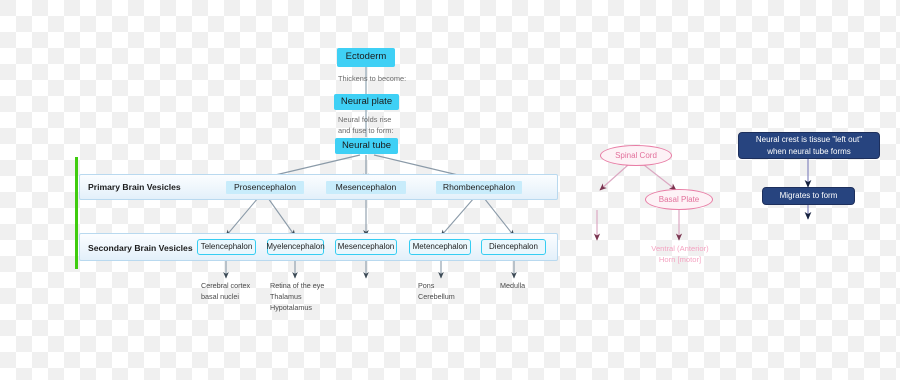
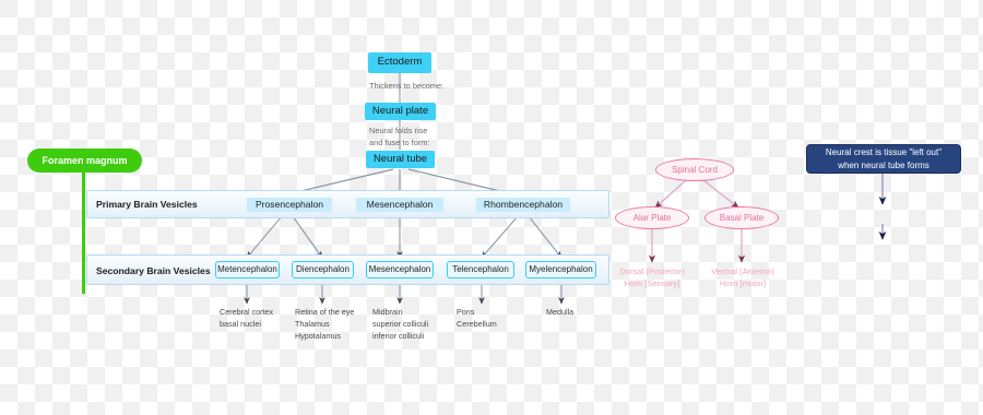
  Ectoderm
  Thickens to become:
  Neural plate
  Neural folds rise
  and fuse to form:
  Neural tube
+ Foramen magnum
  Primary Brain Vesicles
  Prosencephalon
  Mesencephalon
  Rhombencephalon
  Secondary Brain Vesicles
- Telencephalon
+ Metencephalon
- Myelencephalon
+ Diencephalon
  Mesencephalon
- Metencephalon
+ Telencephalon
- Diencephalon
+ Myelencephalon
  Cerebral cortex
  basal nuclei
  Retina of the eye
  Thalamus
  Hypotalamus
+ Midbrain
+ superior colliculi
+ inferior colliculi
  Pons
  Cerebellum
  Medulla
  Spinal Cord
+ Alar Plate
  Basal Plate
+ Dorsal (Posterior)
+ Horn [Sensory]
  Ventral (Anterior)
  Horn [motor]
  Neural crest is tissue "left out"
  when neural tube forms
- Migrates to form
